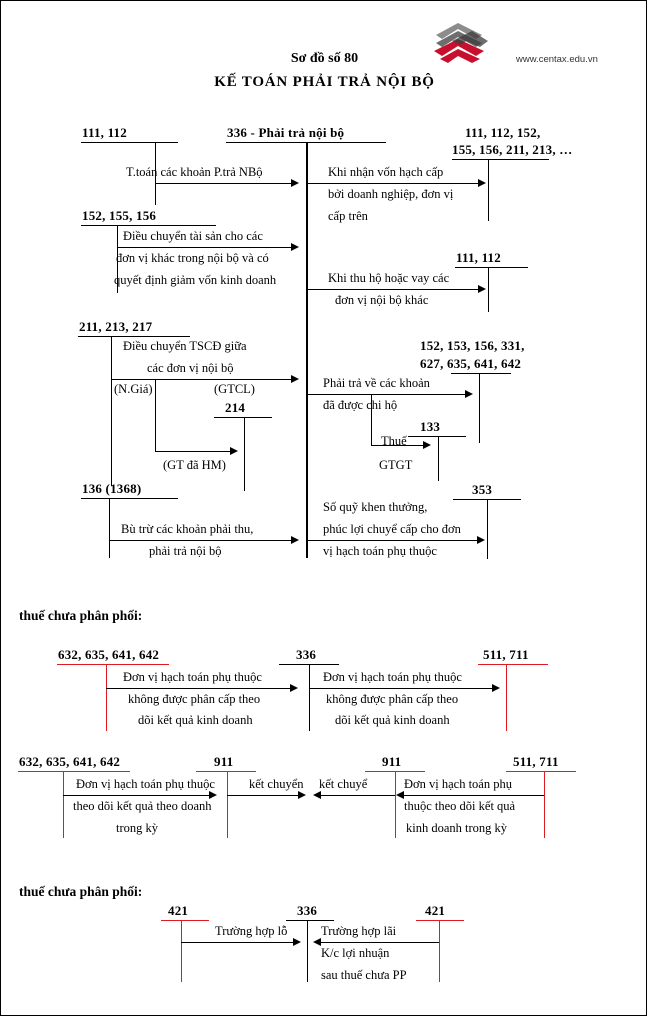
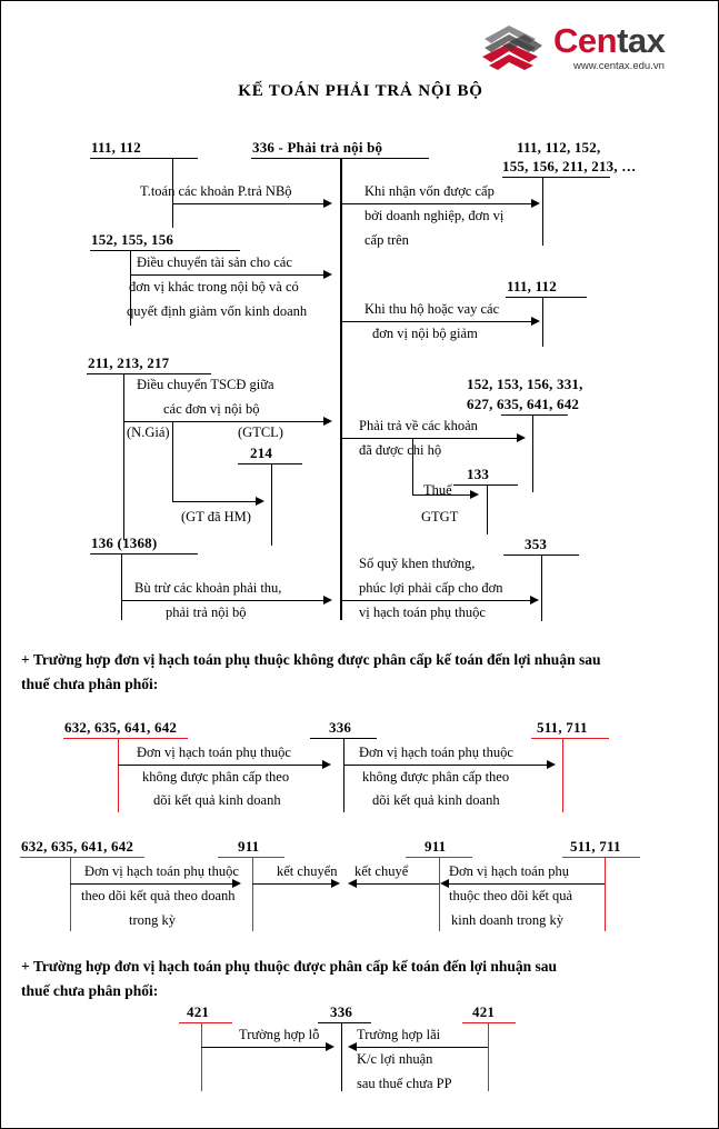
+ Centax
  www.centax.edu.vn
- Sơ đồ số 80
  KẾ TOÁN PHẢI TRẢ NỘI BỘ
  111, 112
  336 - Phải trả nội bộ
  111, 112, 152,
  155, 156, 211, 213, …
  T.toán các khoản P.trả NBộ
- Khi nhận vốn hạch cấp
+ Khi nhận vốn được cấp
  bởi doanh nghiệp, đơn vị
  cấp trên
  152, 155, 156
  Điều chuyển tài sản cho các
  đơn vị khác trong nội bộ và có
  quyết định giảm vốn kinh doanh
  111, 112
  Khi thu hộ hoặc vay các
- đơn vị nội bộ khác
+ đơn vị nội bộ giảm
  211, 213, 217
  Điều chuyển TSCĐ giữa
  các đơn vị nội bộ
  (N.Giá)
  (GTCL)
  214
  (GT đã HM)
  152, 153, 156, 331,
  627, 635, 641, 642
  Phải trả về các khoản
  đã được chi hộ
  133
  Thuế
  GTGT
  136 (1368)
  Bù trừ các khoản phải thu,
  phải trả nội bộ
  353
  Số quỹ khen thưởng,
- phúc lợi chuyể cấp cho đơn
+ phúc lợi phải cấp cho đơn
  vị hạch toán phụ thuộc
+ + Trường hợp đơn vị hạch toán phụ thuộc không được phân cấp kế toán đến lợi nhuận sau
  thuế chưa phân phối:
  632, 635, 641, 642
  336
  511, 711
  Đơn vị hạch toán phụ thuộc
  không được phân cấp theo
  dõi kết quả kinh doanh
  Đơn vị hạch toán phụ thuộc
  không được phân cấp theo
  dõi kết quả kinh doanh
  632, 635, 641, 642
  911
  911
  511, 711
  Đơn vị hạch toán phụ thuộc
  theo dõi kết quả theo doanh
  trong kỳ
  kết chuyển
  kết chuyể
  Đơn vị hạch toán phụ
  thuộc theo dõi kết quả
  kinh doanh trong kỳ
+ + Trường hợp đơn vị hạch toán phụ thuộc được phân cấp kế toán đến lợi nhuận sau
  thuế chưa phân phối:
  421
  336
  421
  Trường hợp lỗ
  Trường hợp lãi
  K/c lợi nhuận
  sau thuế chưa PP
